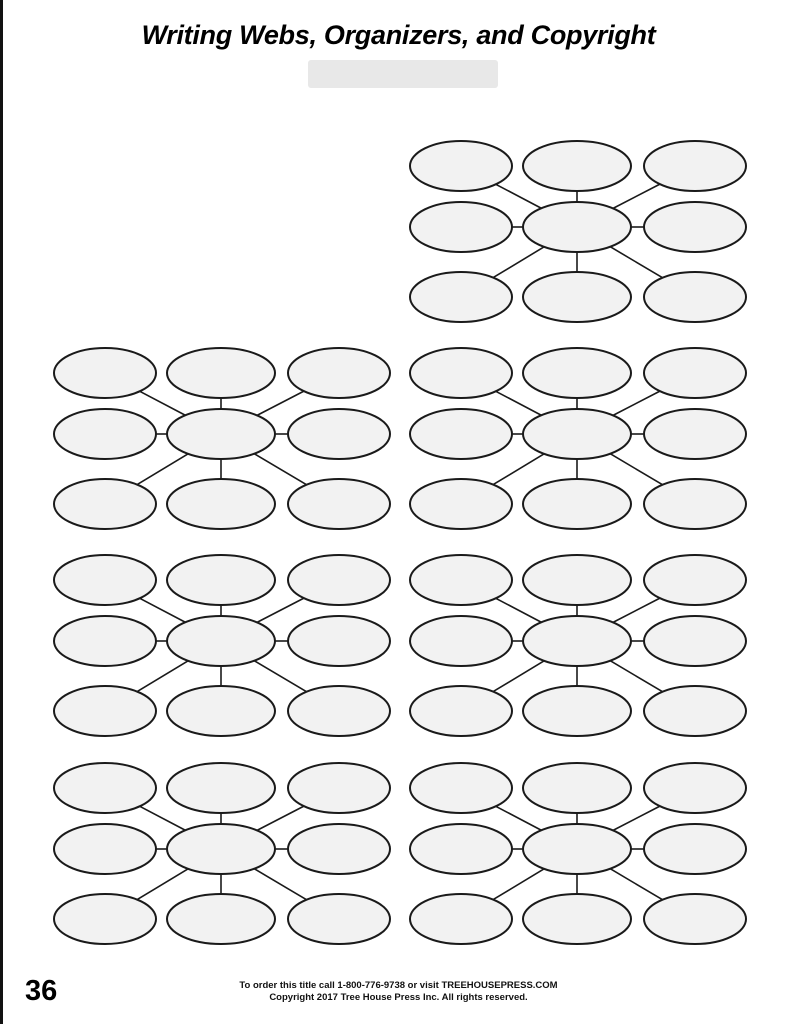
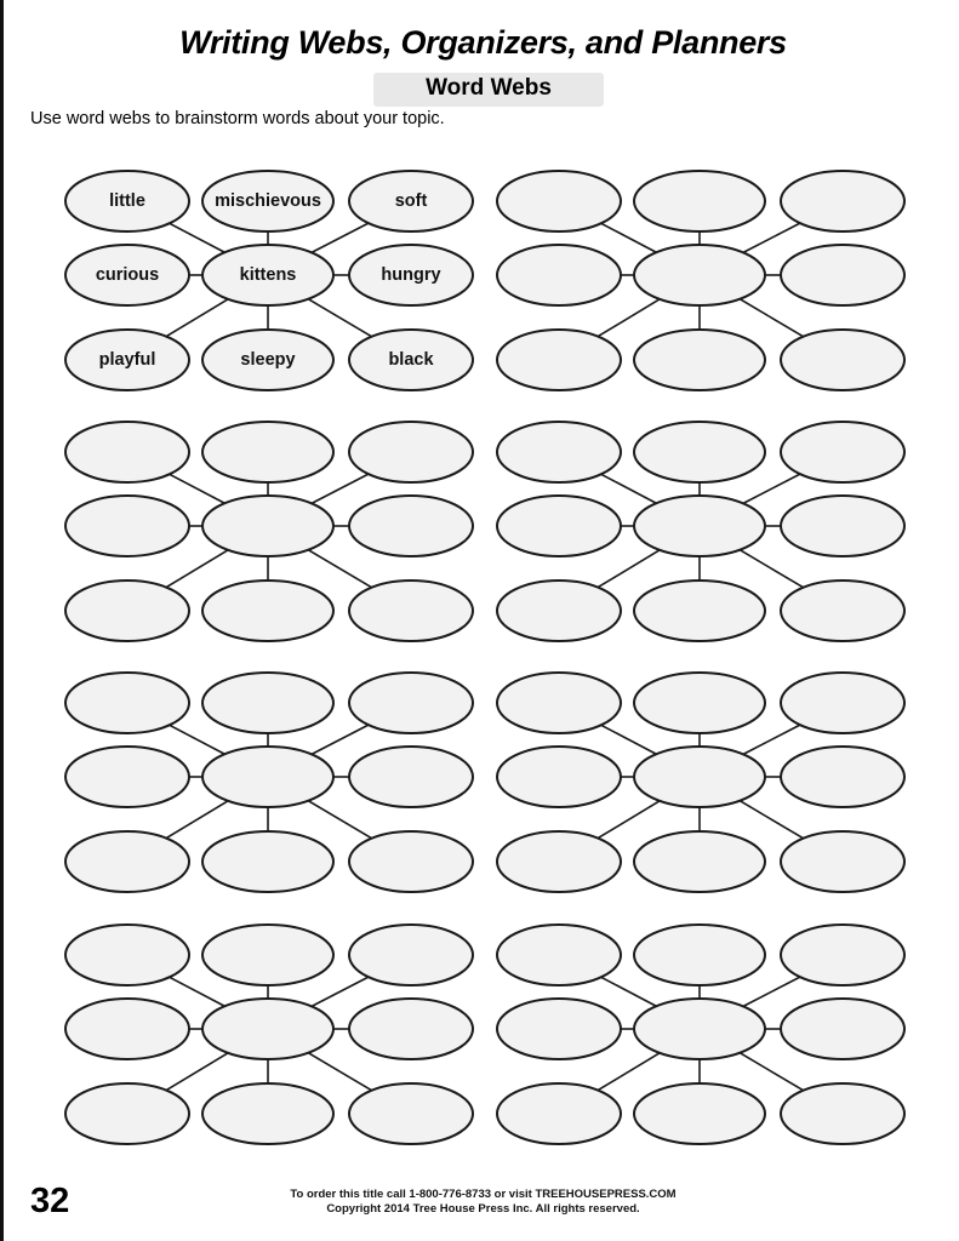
- Writing Webs, Organizers, and Copyright
+ Writing Webs, Organizers, and Planners
+ Word Webs
+ Use word webs to brainstorm words about your topic.
+ little
+ mischievous
+ soft
+ curious
+ kittens
+ hungry
+ playful
+ sleepy
+ black
- 36
+ 32
- To order this title call 1-800-776-9738 or visit TREEHOUSEPRESS.COM
+ To order this title call 1-800-776-8733 or visit TREEHOUSEPRESS.COM
- Copyright 2017 Tree House Press Inc. All rights reserved.
+ Copyright 2014 Tree House Press Inc. All rights reserved.
